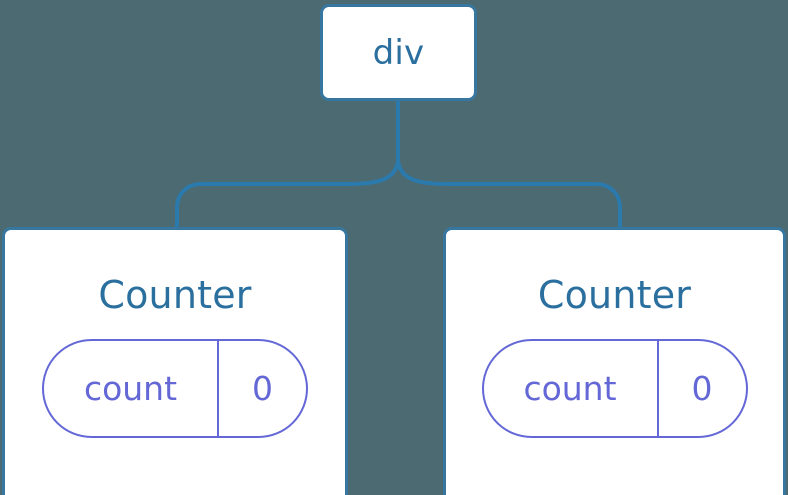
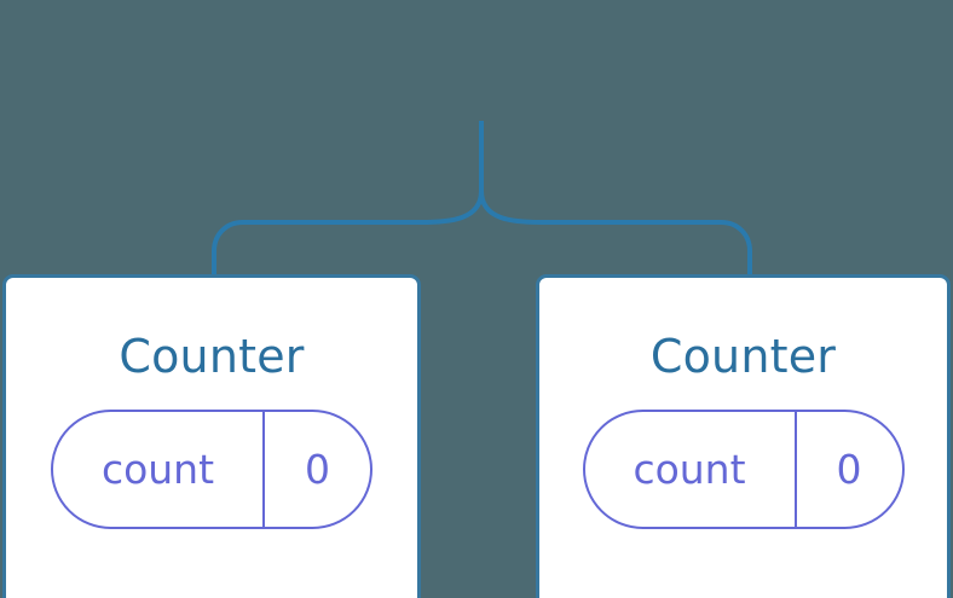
- div
  Counter
  count
  0
  Counter
  count
  0
